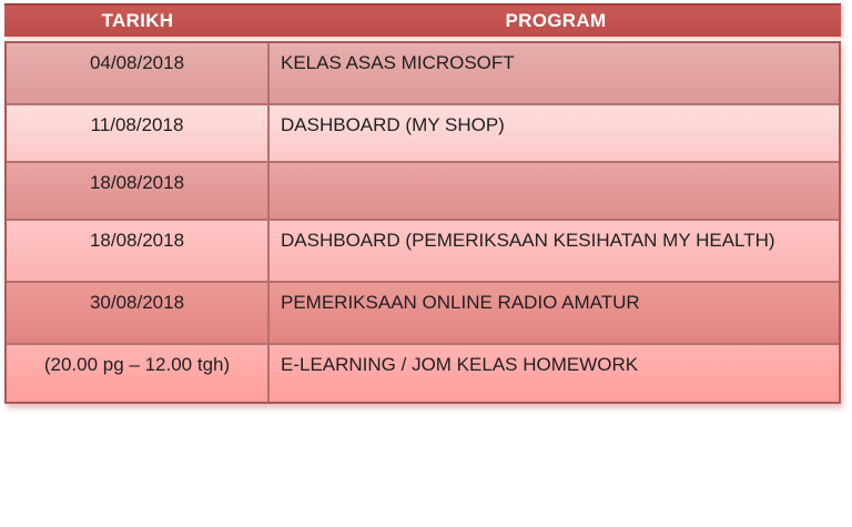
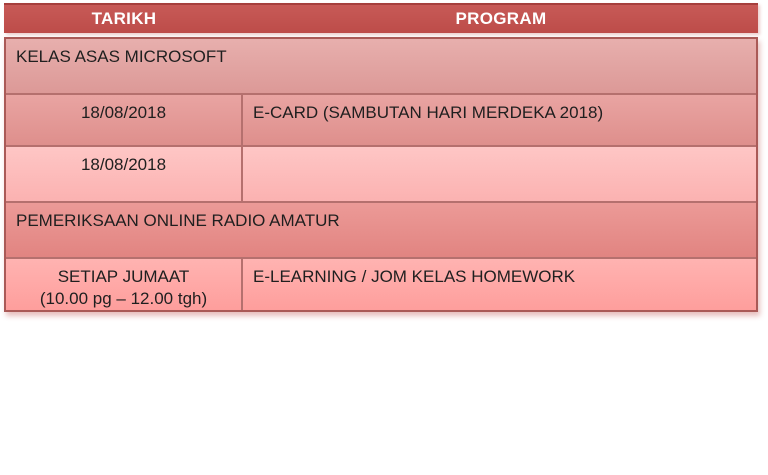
  TARIKH
  PROGRAM
- 04/08/2018
  KELAS ASAS MICROSOFT
- 11/08/2018
- DASHBOARD (MY SHOP)
  18/08/2018
+ E-CARD (SAMBUTAN HARI MERDEKA 2018)
  18/08/2018
- DASHBOARD (PEMERIKSAAN KESIHATAN MY HEALTH)
- 30/08/2018
  PEMERIKSAAN ONLINE RADIO AMATUR
+ SETIAP JUMAAT
- (20.00 pg – 12.00 tgh)
+ (10.00 pg – 12.00 tgh)
  E-LEARNING / JOM KELAS HOMEWORK
